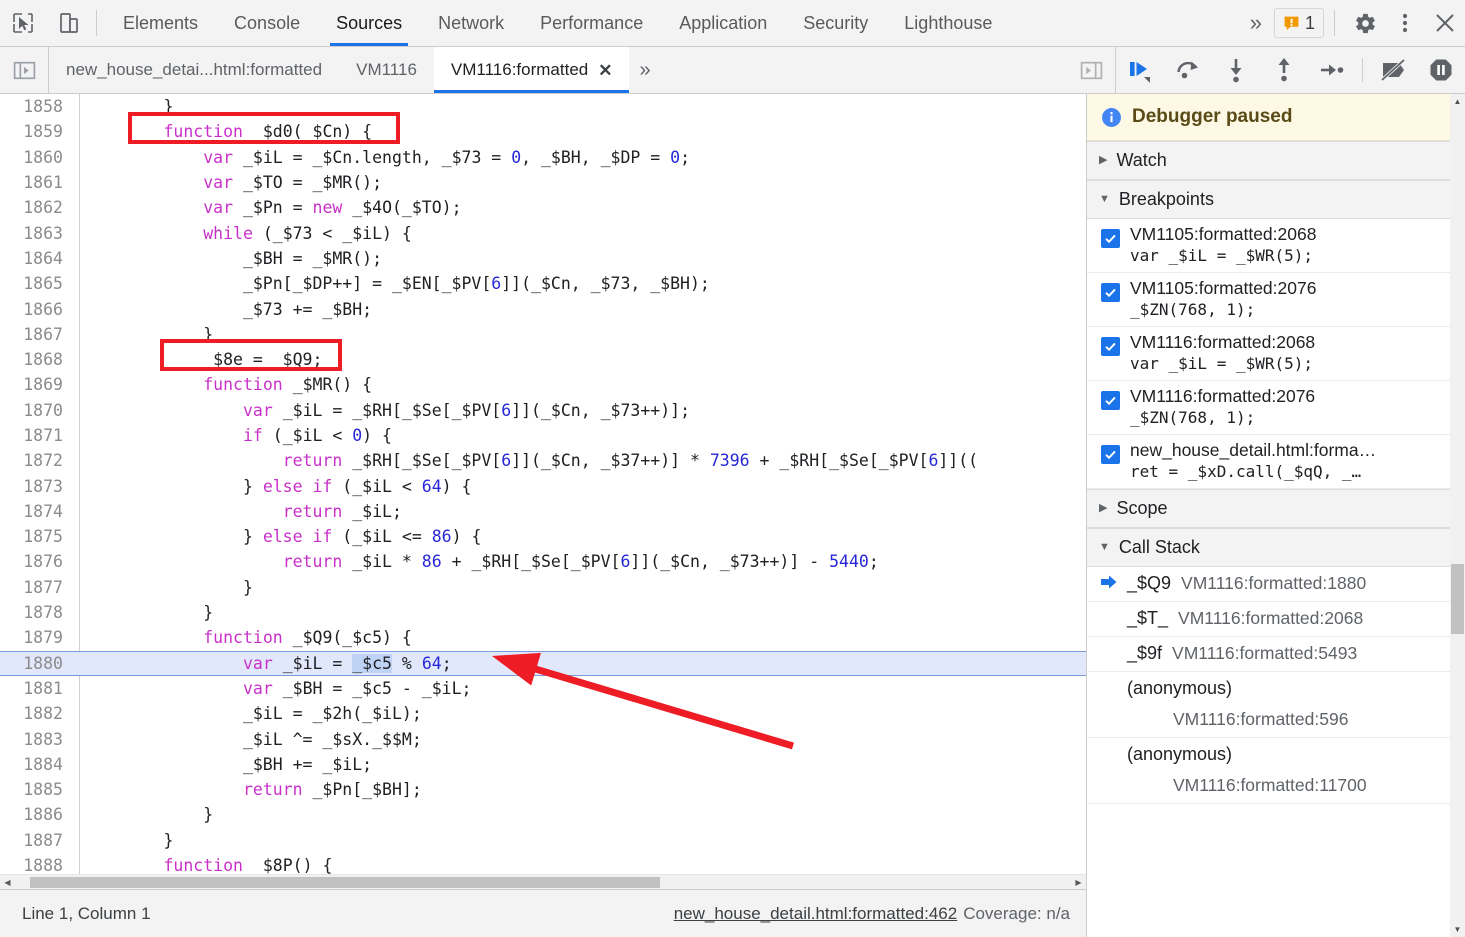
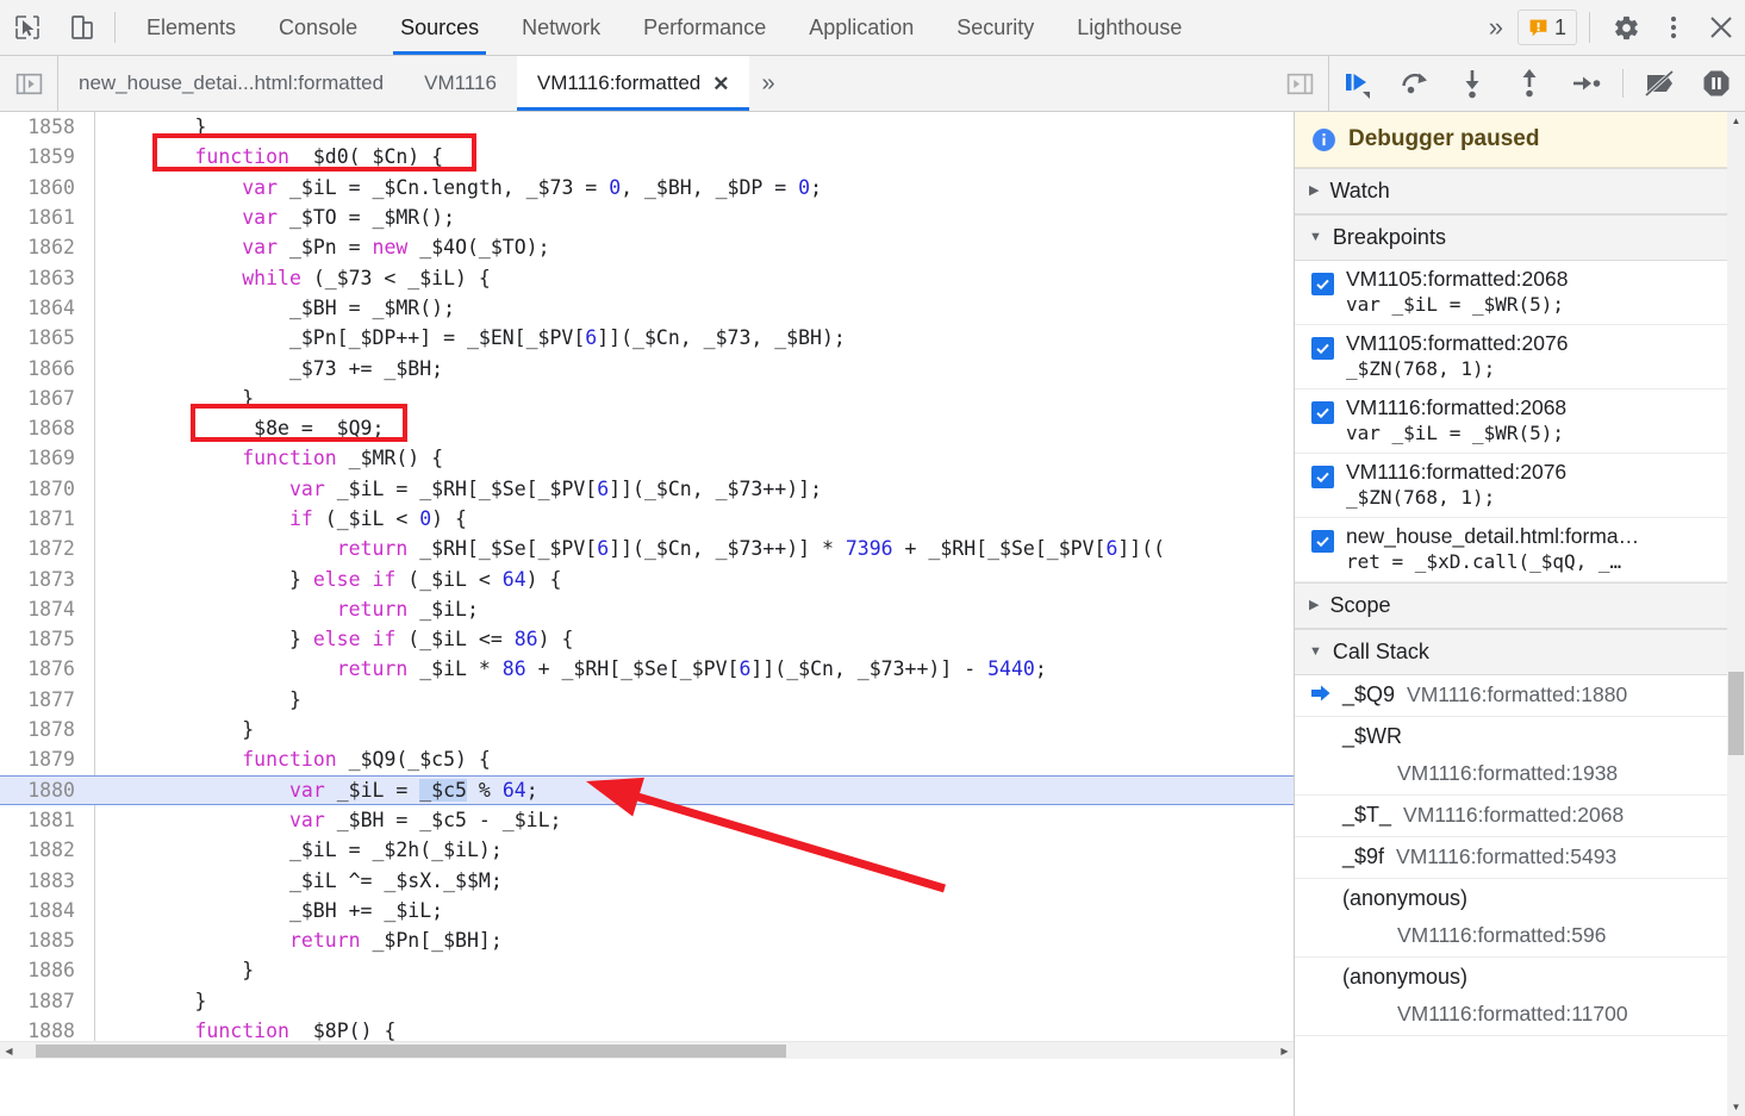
  Elements
  Console
  Sources
  Network
  Performance
  Application
  Security
  Lighthouse
  »
  1
  new_house_detai...html:formatted
  VM1116
  VM1116:formatted
  ✕
  »
  1858
  }
  1859
  function _$d0(_$Cn) {
  1860
  var _$iL = _$Cn.length, _$73 = 0, _$BH, _$DP = 0;
  1861
  var _$TO = _$MR();
  1862
  var _$Pn = new _$4O(_$TO);
  1863
  while (_$73 < _$iL) {
  1864
  _$BH = _$MR();
  1865
  _$Pn[_$DP++] = _$EN[_$PV[6]](_$Cn, _$73, _$BH);
  1866
  _$73 += _$BH;
  1867
  }
  1868
  _$8e = _$Q9;
  1869
  function _$MR() {
  1870
  var _$iL = _$RH[_$Se[_$PV[6]](_$Cn, _$73++)];
  1871
  if (_$iL < 0) {
  1872
- return _$RH[_$Se[_$PV[6]](_$Cn, _$37++)] * 7396 + _$RH[_$Se[_$PV[6]]((
+ return _$RH[_$Se[_$PV[6]](_$Cn, _$73++)] * 7396 + _$RH[_$Se[_$PV[6]]((
  1873
  } else if (_$iL < 64) {
  1874
  return _$iL;
  1875
  } else if (_$iL <= 86) {
  1876
  return _$iL * 86 + _$RH[_$Se[_$PV[6]](_$Cn, _$73++)] - 5440;
  1877
  }
  1878
  }
  1879
  function _$Q9(_$c5) {
  1880
  var _$iL = _$c5 % 64;
  1881
  var _$BH = _$c5 - _$iL;
  1882
  _$iL = _$2h(_$iL);
  1883
  _$iL ^= _$sX._$$M;
  1884
  _$BH += _$iL;
  1885
  return _$Pn[_$BH];
  1886
  }
  1887
  }
  1888
  function _$8P() {
  ◀
  ▶
- Line 1, Column 1
- new_house_detail.html:formatted:462
- Coverage: n/a
  Debugger paused
  ▶
  Watch
  ▼
  Breakpoints
  VM1105:formatted:2068
  var _$iL = _$WR(5);
  VM1105:formatted:2076
  _$ZN(768, 1);
  VM1116:formatted:2068
  var _$iL = _$WR(5);
  VM1116:formatted:2076
  _$ZN(768, 1);
  new_house_detail.html:forma…
  ret = _$xD.call(_$qQ, _…
  ▶
  Scope
  ▼
  Call Stack
  _$Q9
  VM1116:formatted:1880
+ _$WR
+ VM1116:formatted:1938
  _$T_
  VM1116:formatted:2068
  _$9f
  VM1116:formatted:5493
  (anonymous)
  VM1116:formatted:596
  (anonymous)
  VM1116:formatted:11700
  ▲
  ▼
